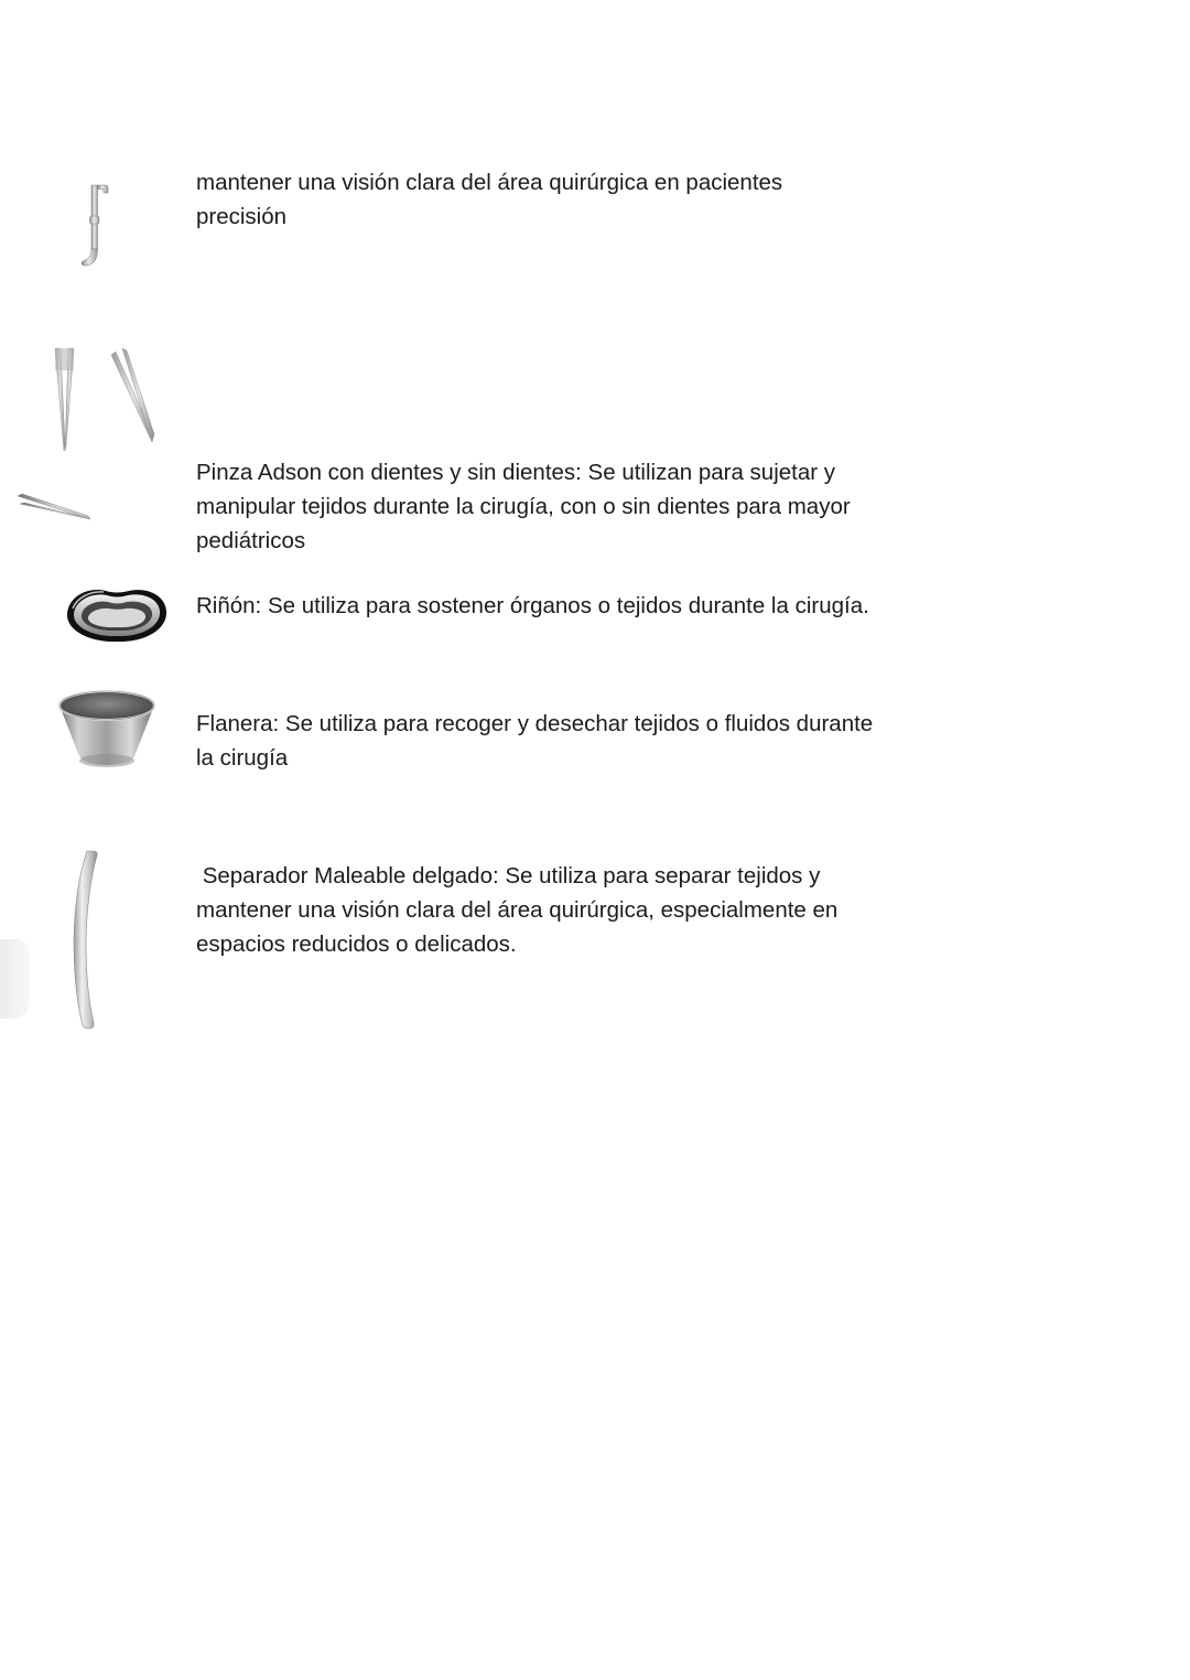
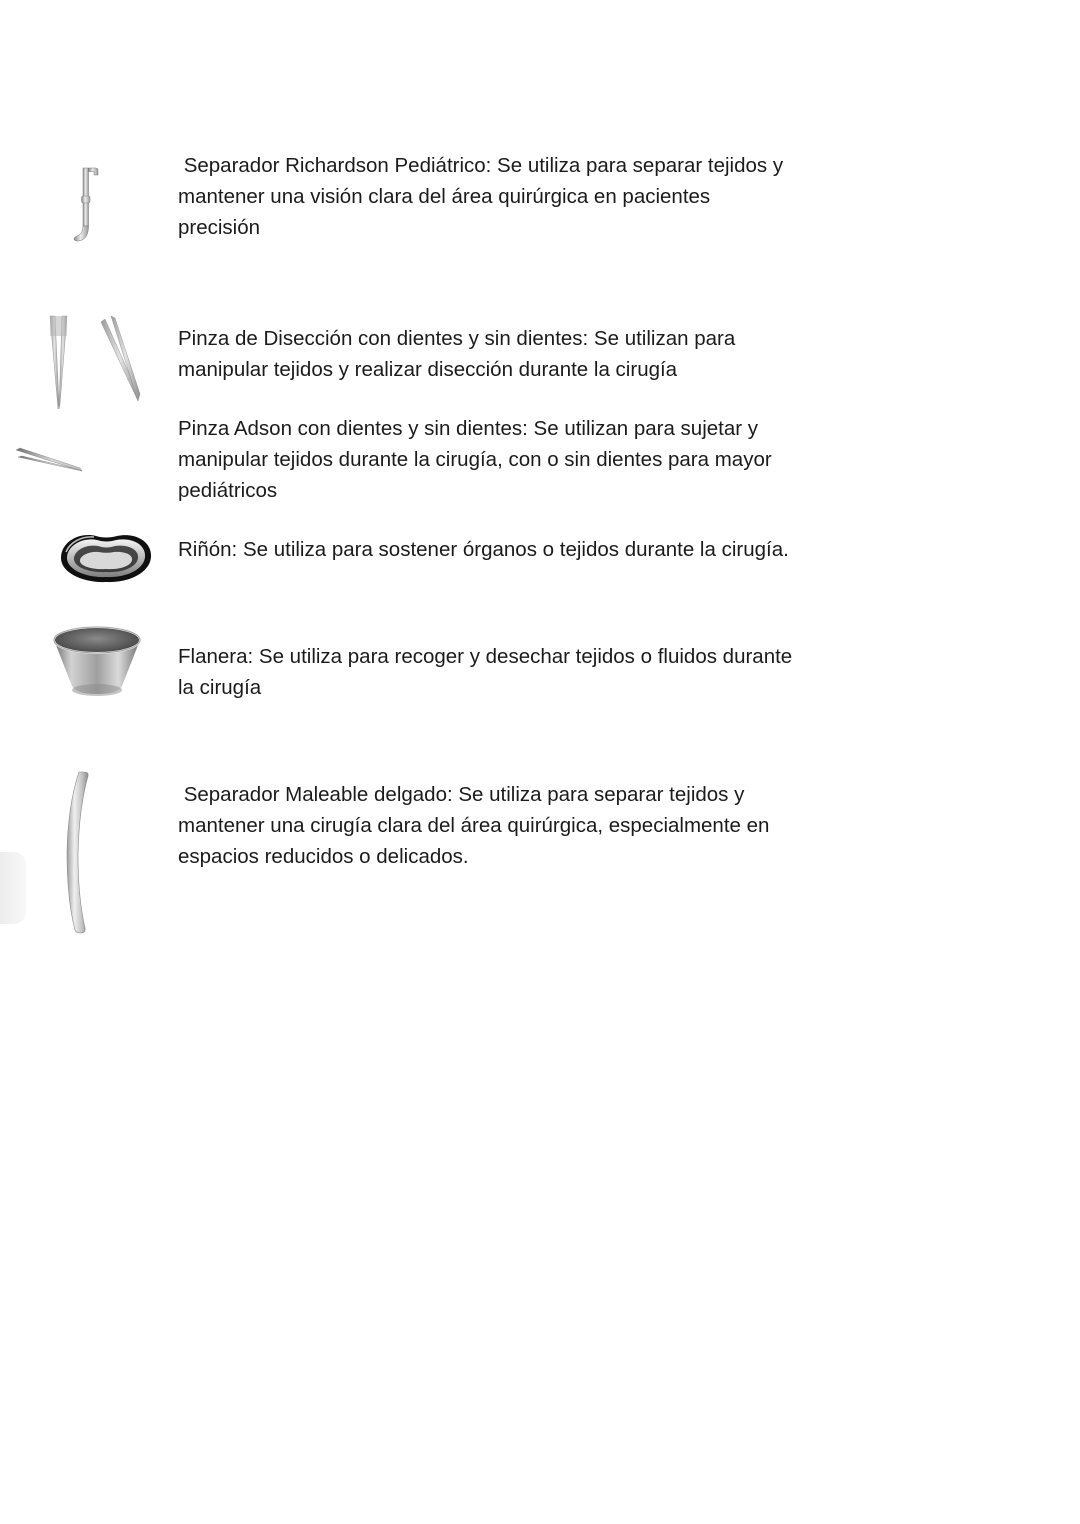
+ Separador Richardson Pediátrico: Se utiliza para separar tejidos y
  mantener una visión clara del área quirúrgica en pacientes
  precisión
+ Pinza de Disección con dientes y sin dientes: Se utilizan para
+ manipular tejidos y realizar disección durante la cirugía
  Pinza Adson con dientes y sin dientes: Se utilizan para sujetar y
  manipular tejidos durante la cirugía, con o sin dientes para mayor
  pediátricos
  Riñón: Se utiliza para sostener órganos o tejidos durante la cirugía.
  Flanera: Se utiliza para recoger y desechar tejidos o fluidos durante
  la cirugía
  Separador Maleable delgado: Se utiliza para separar tejidos y
- mantener una visión clara del área quirúrgica, especialmente en
+ mantener una cirugía clara del área quirúrgica, especialmente en
  espacios reducidos o delicados.
